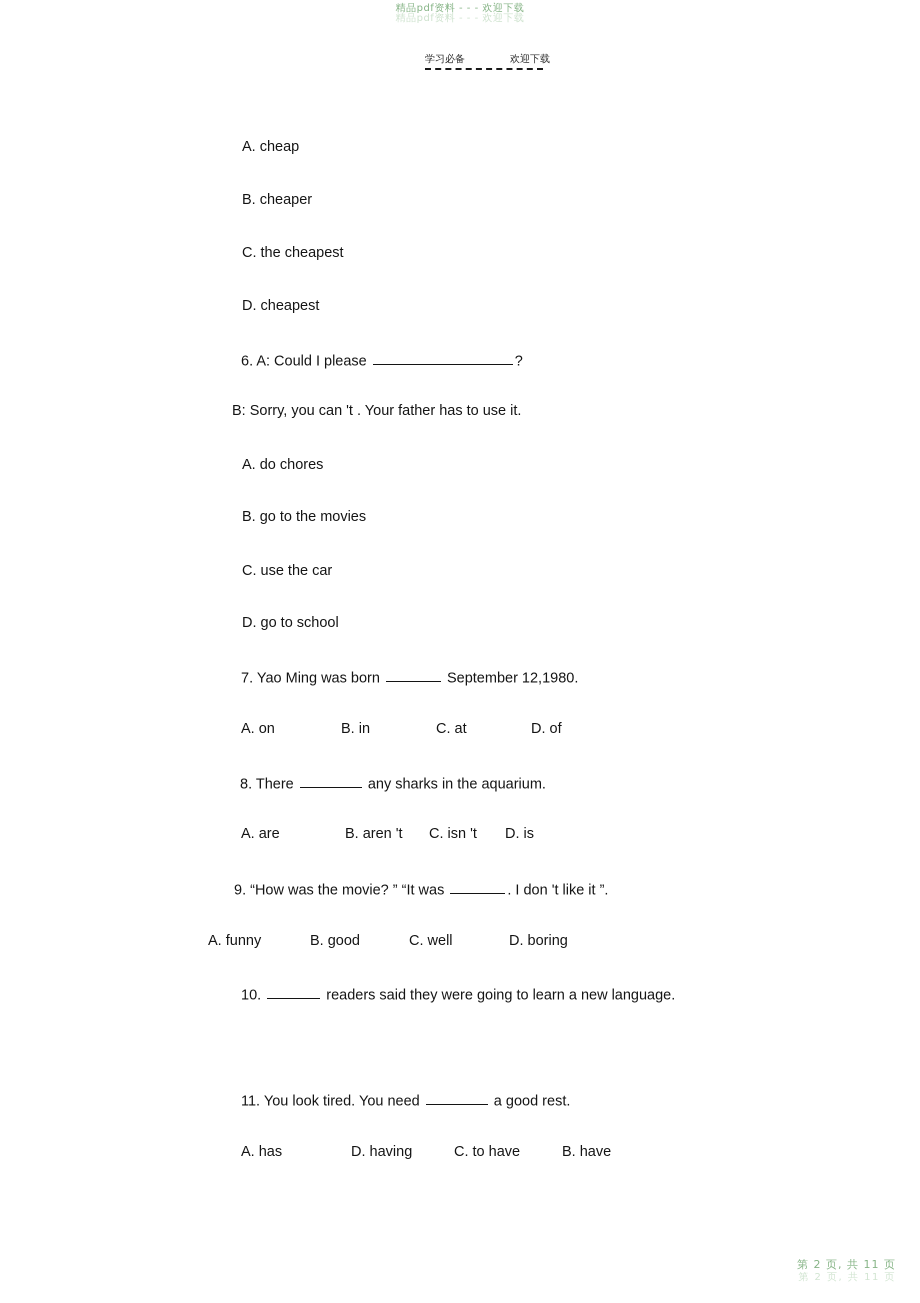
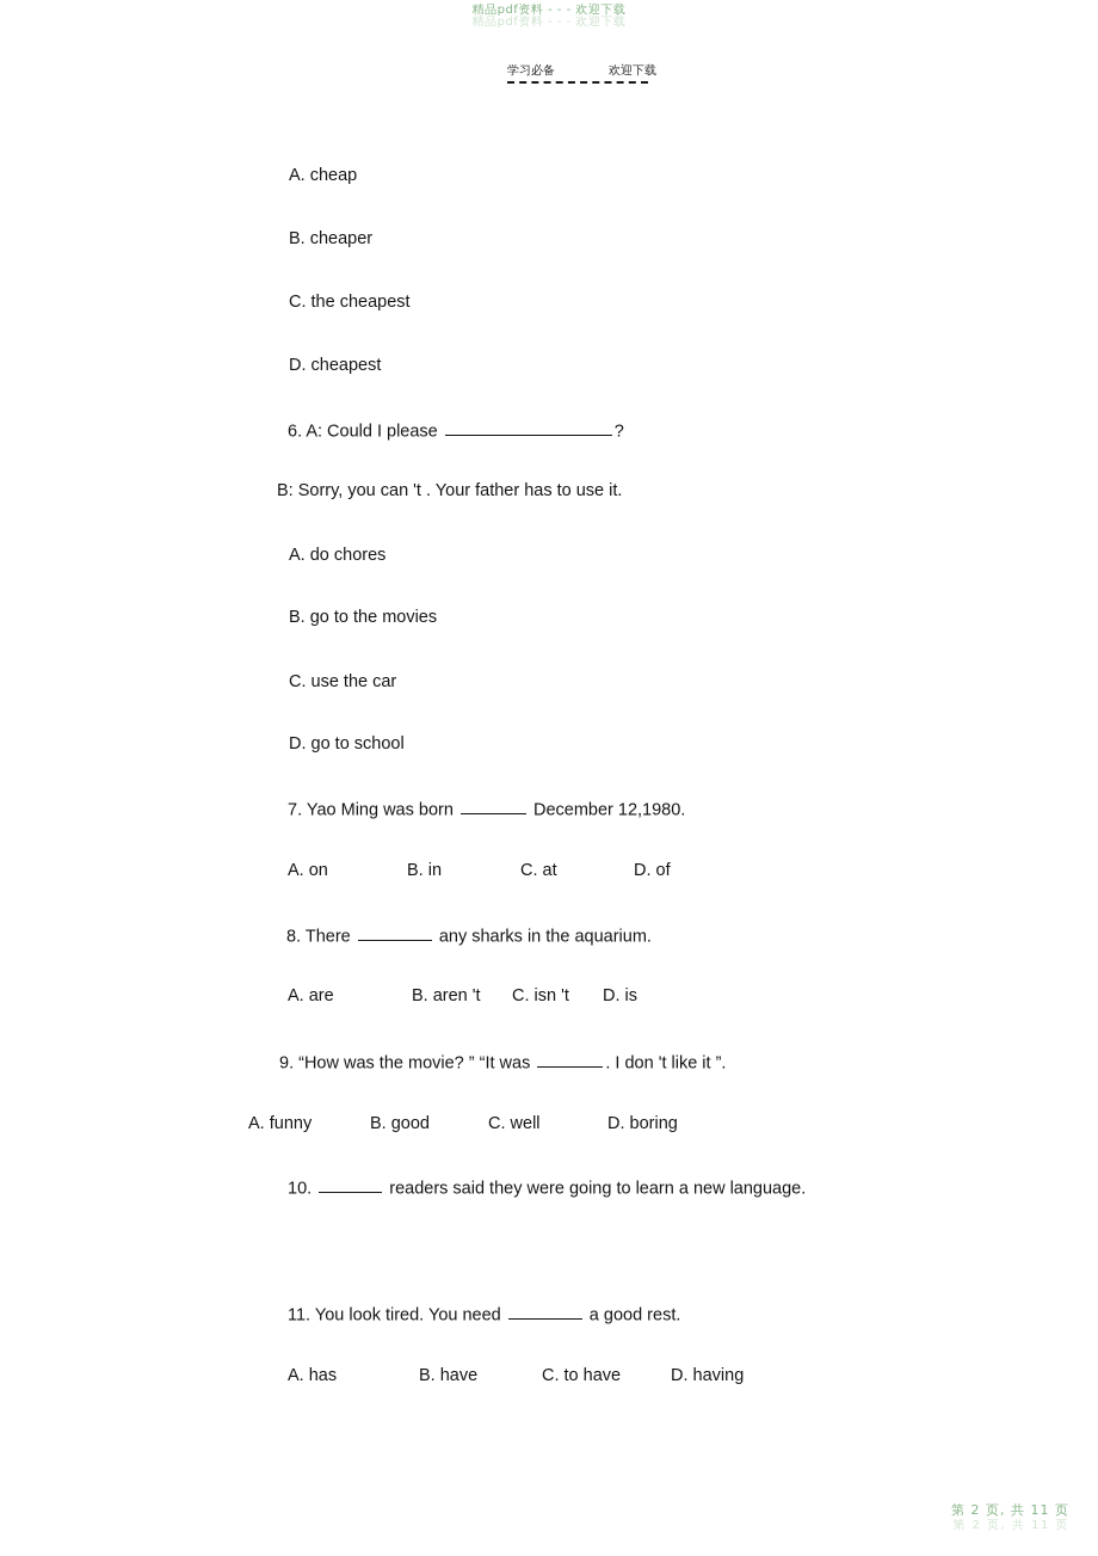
  精品pdf资料 - - - 欢迎下载
  精品pdf资料 - - - 欢迎下载
  学习必备
  欢迎下载
  A. cheap
  B. cheaper
  C. the cheapest
  D. cheapest
  6. A: Could I please ?
  B: Sorry, you can 't . Your father has to use it.
  A. do chores
  B. go to the movies
  C. use the car
  D. go to school
- 7. Yao Ming was born September 12,1980.
+ 7. Yao Ming was born December 12,1980.
  A. on
  B. in
  C. at
  D. of
  8. There any sharks in the aquarium.
  A. are
  B. aren 't
  C. isn 't
  D. is
  9. “How was the movie? ” “It was . I don 't like it ”.
  A. funny
  B. good
  C. well
  D. boring
  10. readers said they were going to learn a new language.
  11. You look tired. You need a good rest.
  A. has
- D. having
+ B. have
  C. to have
- B. have
+ D. having
  第 2 页, 共 11 页
  第 2 页, 共 11 页
